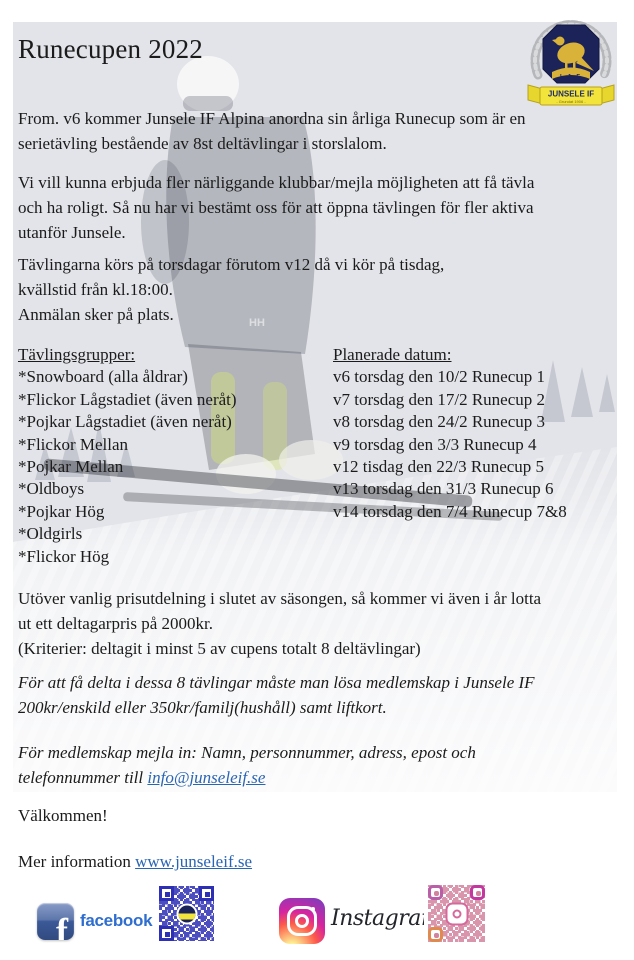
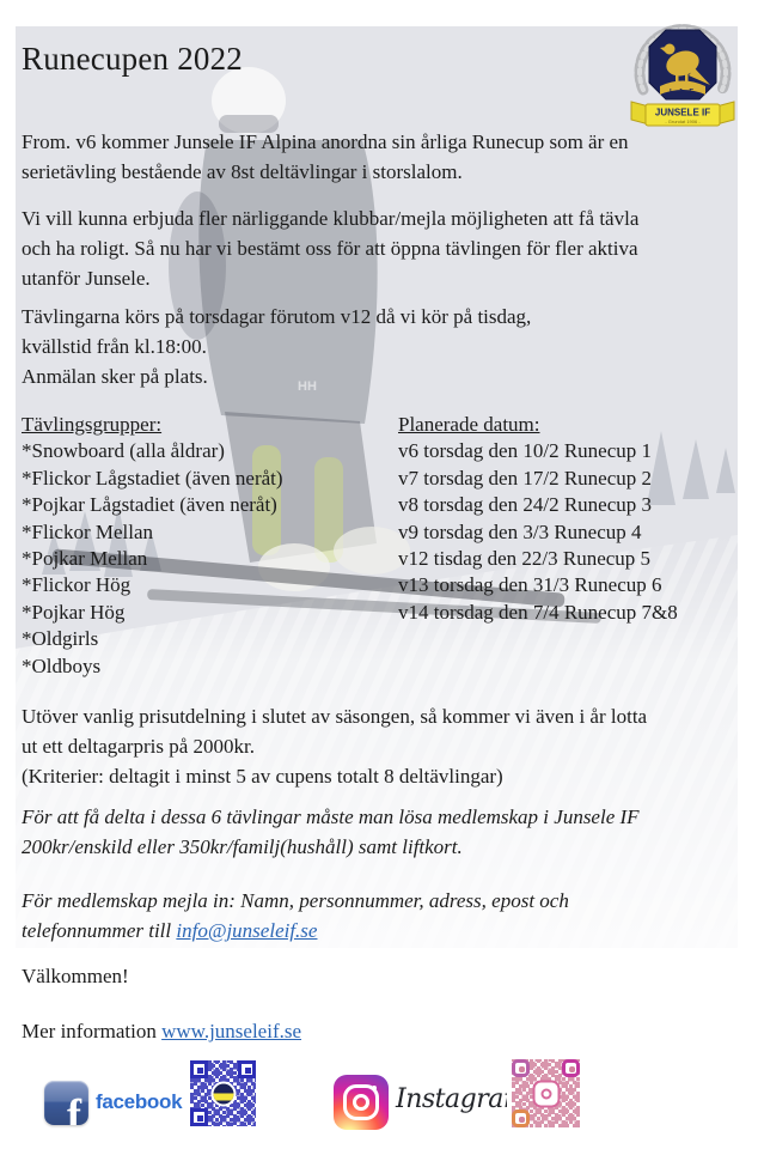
  HH
  JUNSELE IF
  Runecupen 2022
  From. v6 kommer Junsele IF Alpina anordna sin årliga Runecup som är en
  serietävling bestående av 8st deltävlingar i storslalom.
  Vi vill kunna erbjuda fler närliggande klubbar/mejla möjligheten att få tävla
  och ha roligt. Så nu har vi bestämt oss för att öppna tävlingen för fler aktiva
  utanför Junsele.
  Tävlingarna körs på torsdagar förutom v12 då vi kör på tisdag,
  kvällstid från kl.18:00.
  Anmälan sker på plats.
  Tävlingsgrupper:
  *Snowboard (alla åldrar)
  *Flickor Lågstadiet (även neråt)
  *Pojkar Lågstadiet (även neråt)
  *Flickor Mellan
  *Pojkar Mellan
- *Oldboys
+ *Flickor Hög
  *Pojkar Hög
  *Oldgirls
- *Flickor Hög
+ *Oldboys
  Planerade datum:
  v6 torsdag den 10/2 Runecup 1
  v7 torsdag den 17/2 Runecup 2
  v8 torsdag den 24/2 Runecup 3
  v9 torsdag den 3/3 Runecup 4
  v12 tisdag den 22/3 Runecup 5
  v13 torsdag den 31/3 Runecup 6
  v14 torsdag den 7/4 Runecup 7&8
  Utöver vanlig prisutdelning i slutet av säsongen, så kommer vi även i år lotta
  ut ett deltagarpris på 2000kr.
  (Kriterier: deltagit i minst 5 av cupens totalt 8 deltävlingar)
- För att få delta i dessa 8 tävlingar måste man lösa medlemskap i Junsele IF
+ För att få delta i dessa 6 tävlingar måste man lösa medlemskap i Junsele IF
  200kr/enskild eller 350kr/familj(hushåll) samt liftkort.
  För medlemskap mejla in: Namn, personnummer, adress, epost och
  telefonnummer till info@junseleif.se
  Välkommen!
  Mer information www.junseleif.se
  f
  facebook
  Instagra
